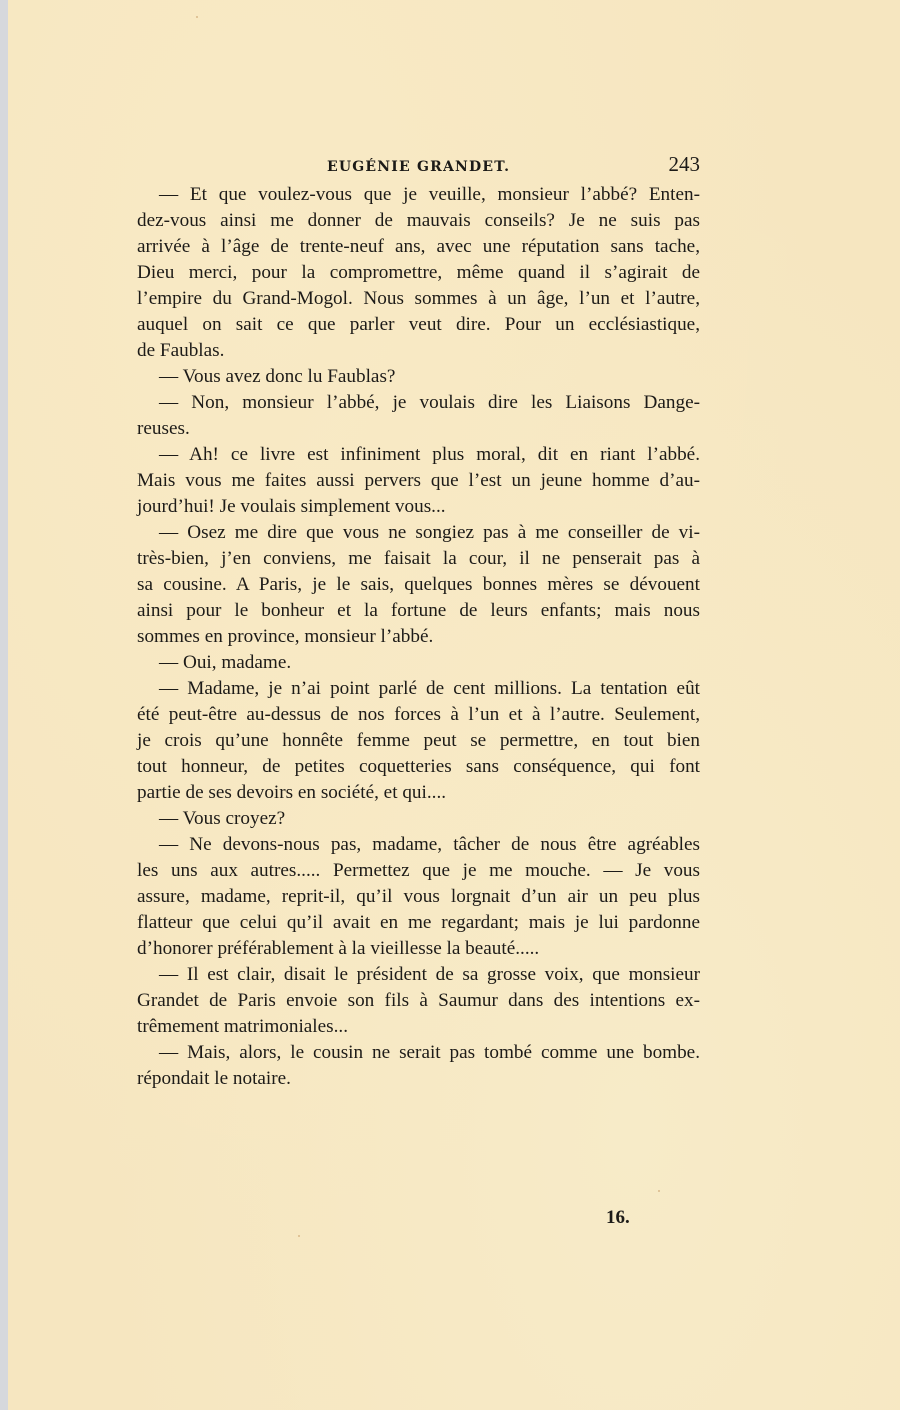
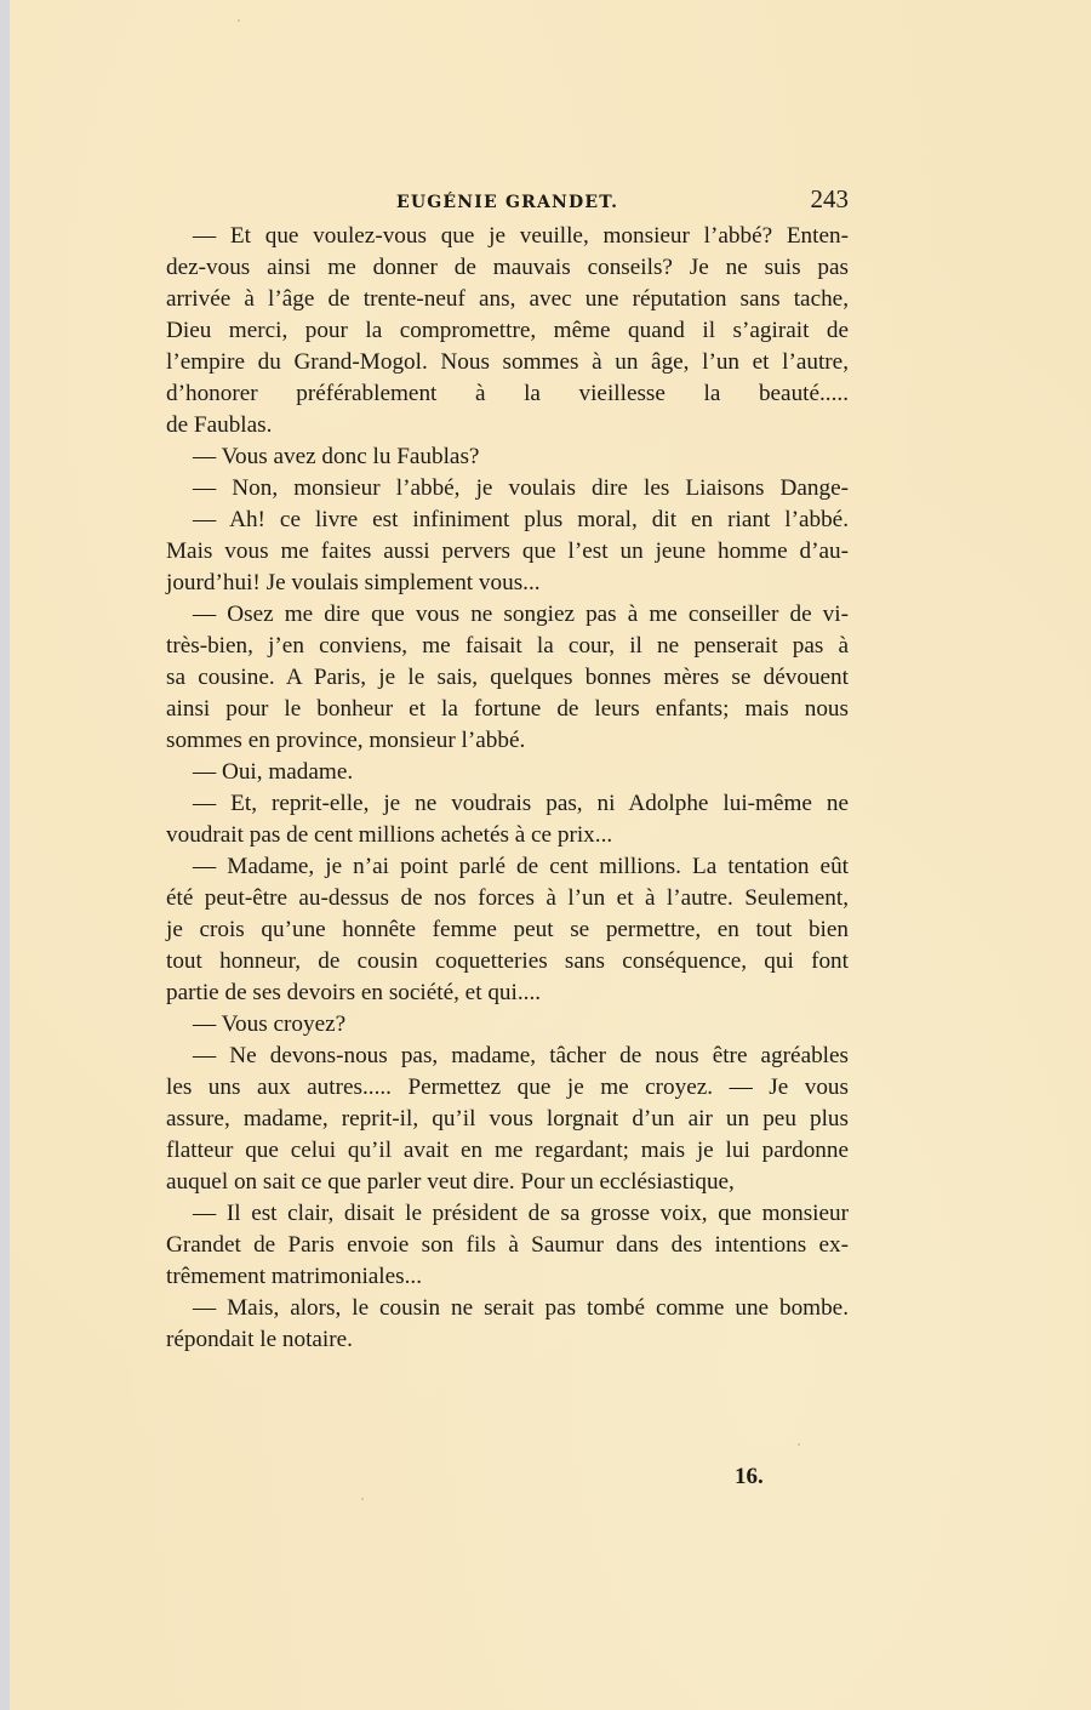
  EUGÉNIE GRANDET.
  243
  — Et que voulez-vous que je veuille, monsieur l’abbé? Enten-
  dez-vous ainsi me donner de mauvais conseils? Je ne suis pas
  arrivée à l’âge de trente-neuf ans, avec une réputation sans tache,
  Dieu merci, pour la compromettre, même quand il s’agirait de
  l’empire du Grand-Mogol. Nous sommes à un âge, l’un et l’autre,
- auquel on sait ce que parler veut dire. Pour un ecclésiastique,
+ d’honorer préférablement à la vieillesse la beauté.....
  de Faublas.
  — Vous avez donc lu Faublas?
  — Non, monsieur l’abbé, je voulais dire les Liaisons Dange-
- reuses.
  — Ah! ce livre est infiniment plus moral, dit en riant l’abbé.
  Mais vous me faites aussi pervers que l’est un jeune homme d’au-
  jourd’hui! Je voulais simplement vous...
  — Osez me dire que vous ne songiez pas à me conseiller de vi-
  très-bien, j’en conviens, me faisait la cour, il ne penserait pas à
  sa cousine. A Paris, je le sais, quelques bonnes mères se dévouent
  ainsi pour le bonheur et la fortune de leurs enfants; mais nous
  sommes en province, monsieur l’abbé.
  — Oui, madame.
+ — Et, reprit-elle, je ne voudrais pas, ni Adolphe lui-même ne
+ voudrait pas de cent millions achetés à ce prix...
  — Madame, je n’ai point parlé de cent millions. La tentation eût
  été peut-être au-dessus de nos forces à l’un et à l’autre. Seulement,
  je crois qu’une honnête femme peut se permettre, en tout bien
- tout honneur, de petites coquetteries sans conséquence, qui font
+ tout honneur, de cousin coquetteries sans conséquence, qui font
  partie de ses devoirs en société, et qui....
  — Vous croyez?
  — Ne devons-nous pas, madame, tâcher de nous être agréables
- les uns aux autres..... Permettez que je me mouche. — Je vous
+ les uns aux autres..... Permettez que je me croyez. — Je vous
  assure, madame, reprit-il, qu’il vous lorgnait d’un air un peu plus
  flatteur que celui qu’il avait en me regardant; mais je lui pardonne
- d’honorer préférablement à la vieillesse la beauté.....
+ auquel on sait ce que parler veut dire. Pour un ecclésiastique,
  — Il est clair, disait le président de sa grosse voix, que monsieur
  Grandet de Paris envoie son fils à Saumur dans des intentions ex-
  trêmement matrimoniales...
  — Mais, alors, le cousin ne serait pas tombé comme une bombe.
  répondait le notaire.
  16.
